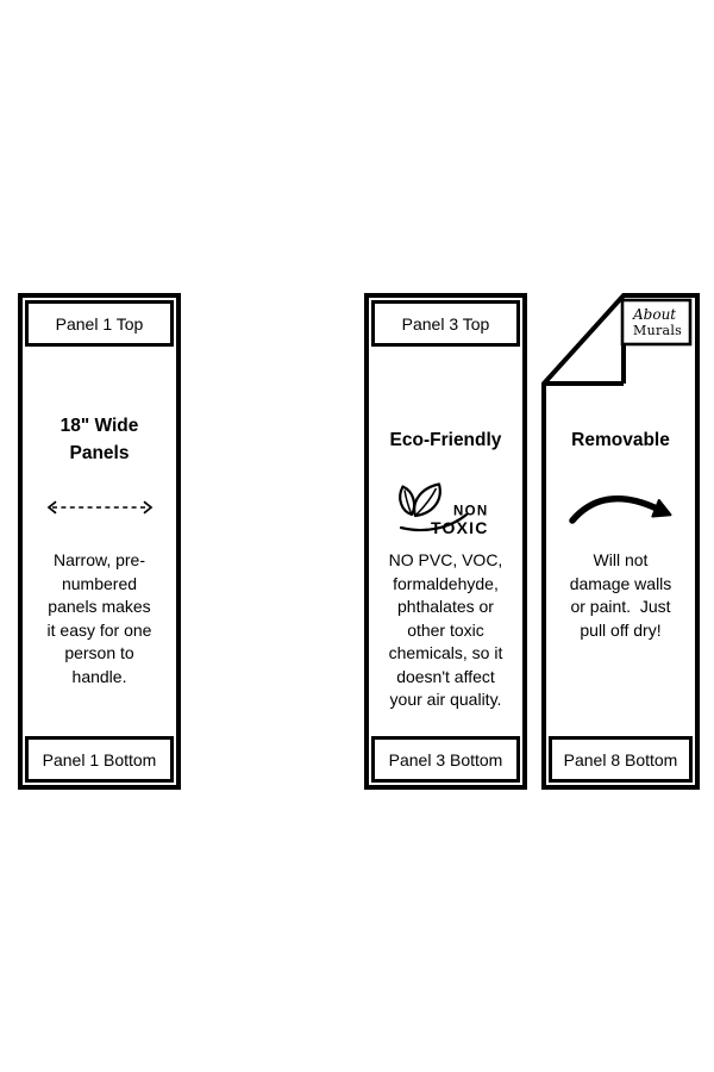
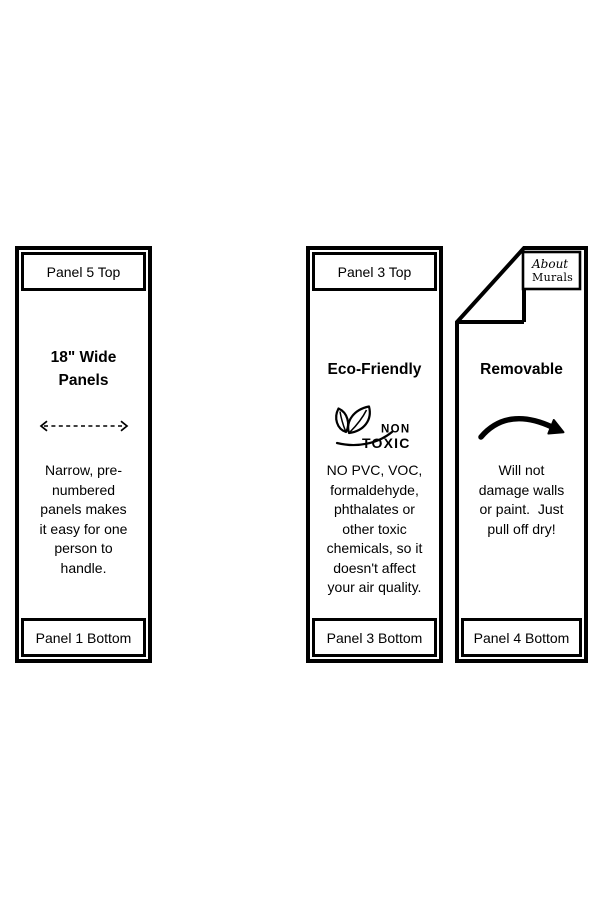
- Panel 1 Top
+ Panel 5 Top
  18" Wide
  Panels
  Narrow, pre-
  numbered
  panels makes
  it easy for one
  person to
  handle.
  Panel 1 Bottom
  Panel 3 Top
  Eco-Friendly
  NON
  TOXIC
  NO PVC, VOC,
  formaldehyde,
  phthalates or
  other toxic
  chemicals, so it
  doesn't affect
  your air quality.
  Panel 3 Bottom
  About
  Murals
  Removable
  Will not
  damage walls
  or paint. Just
  pull off dry!
- Panel 8 Bottom
+ Panel 4 Bottom
